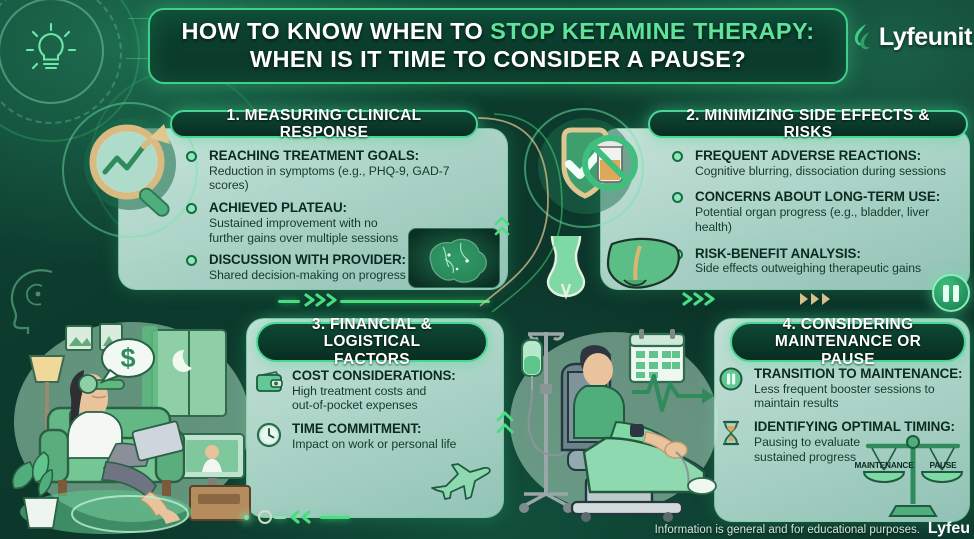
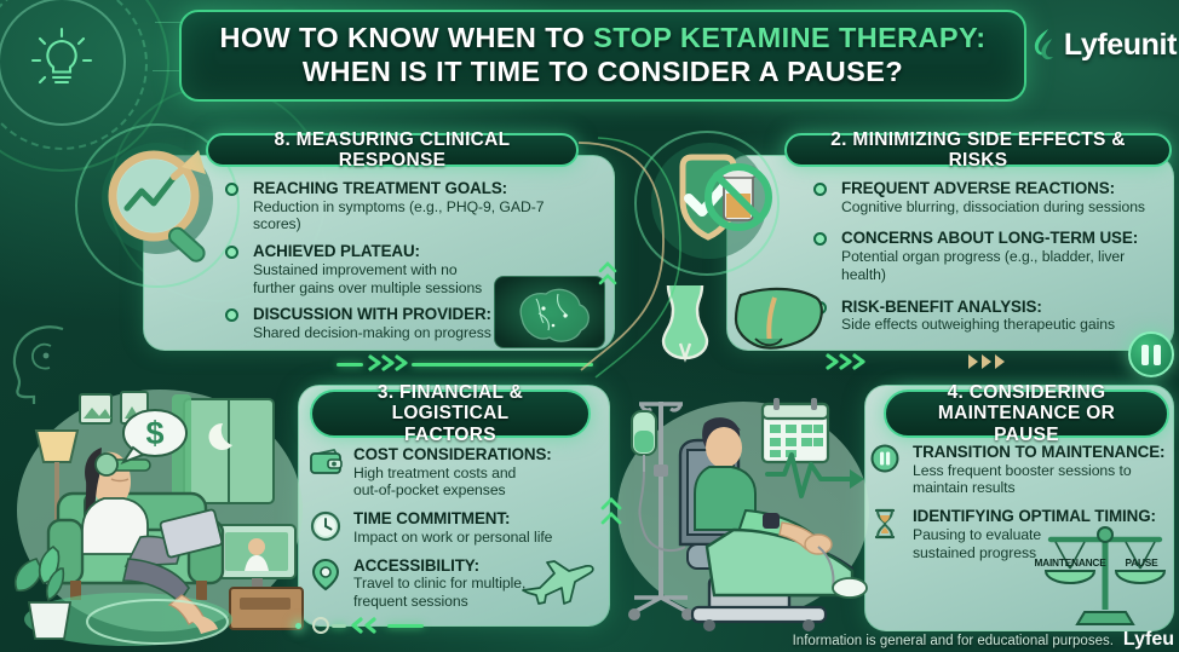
  HOW TO KNOW WHEN TO STOP KETAMINE THERAPY:
  WHEN IS IT TIME TO CONSIDER A PAUSE?
  Lyfeunit
- 1. MEASURING CLINICAL RESPONSE
+ 8. MEASURING CLINICAL RESPONSE
  REACHING TREATMENT GOALS:
  Reduction in symptoms (e.g., PHQ-9, GAD-7 scores)
  ACHIEVED PLATEAU:
  Sustained improvement with no
  further gains over multiple sessions
  DISCUSSION WITH PROVIDER:
  Shared decision-making on progress
  2. MINIMIZING SIDE EFFECTS & RISKS
  FREQUENT ADVERSE REACTIONS:
  Cognitive blurring, dissociation during sessions
  CONCERNS ABOUT LONG-TERM USE:
  Potential organ progress (e.g., bladder, liver health)
  RISK-BENEFIT ANALYSIS:
  Side effects outweighing therapeutic gains
  3. FINANCIAL & LOGISTICAL
  FACTORS
  COST CONSIDERATIONS:
  High treatment costs and
  out-of-pocket expenses
  TIME COMMITMENT:
  Impact on work or personal life
+ ACCESSIBILITY:
+ Travel to clinic for multiple,
+ frequent sessions
  $
  4. CONSIDERING
  MAINTENANCE OR PAUSE
  TRANSITION TO MAINTENANCE:
  Less frequent booster sessions to
  maintain results
  IDENTIFYING OPTIMAL TIMING:
  Pausing to evaluate
  sustained progress
  MAINTENANCE
  PAUSE
  Information is general and for educational purposes.
  Lyfeu
